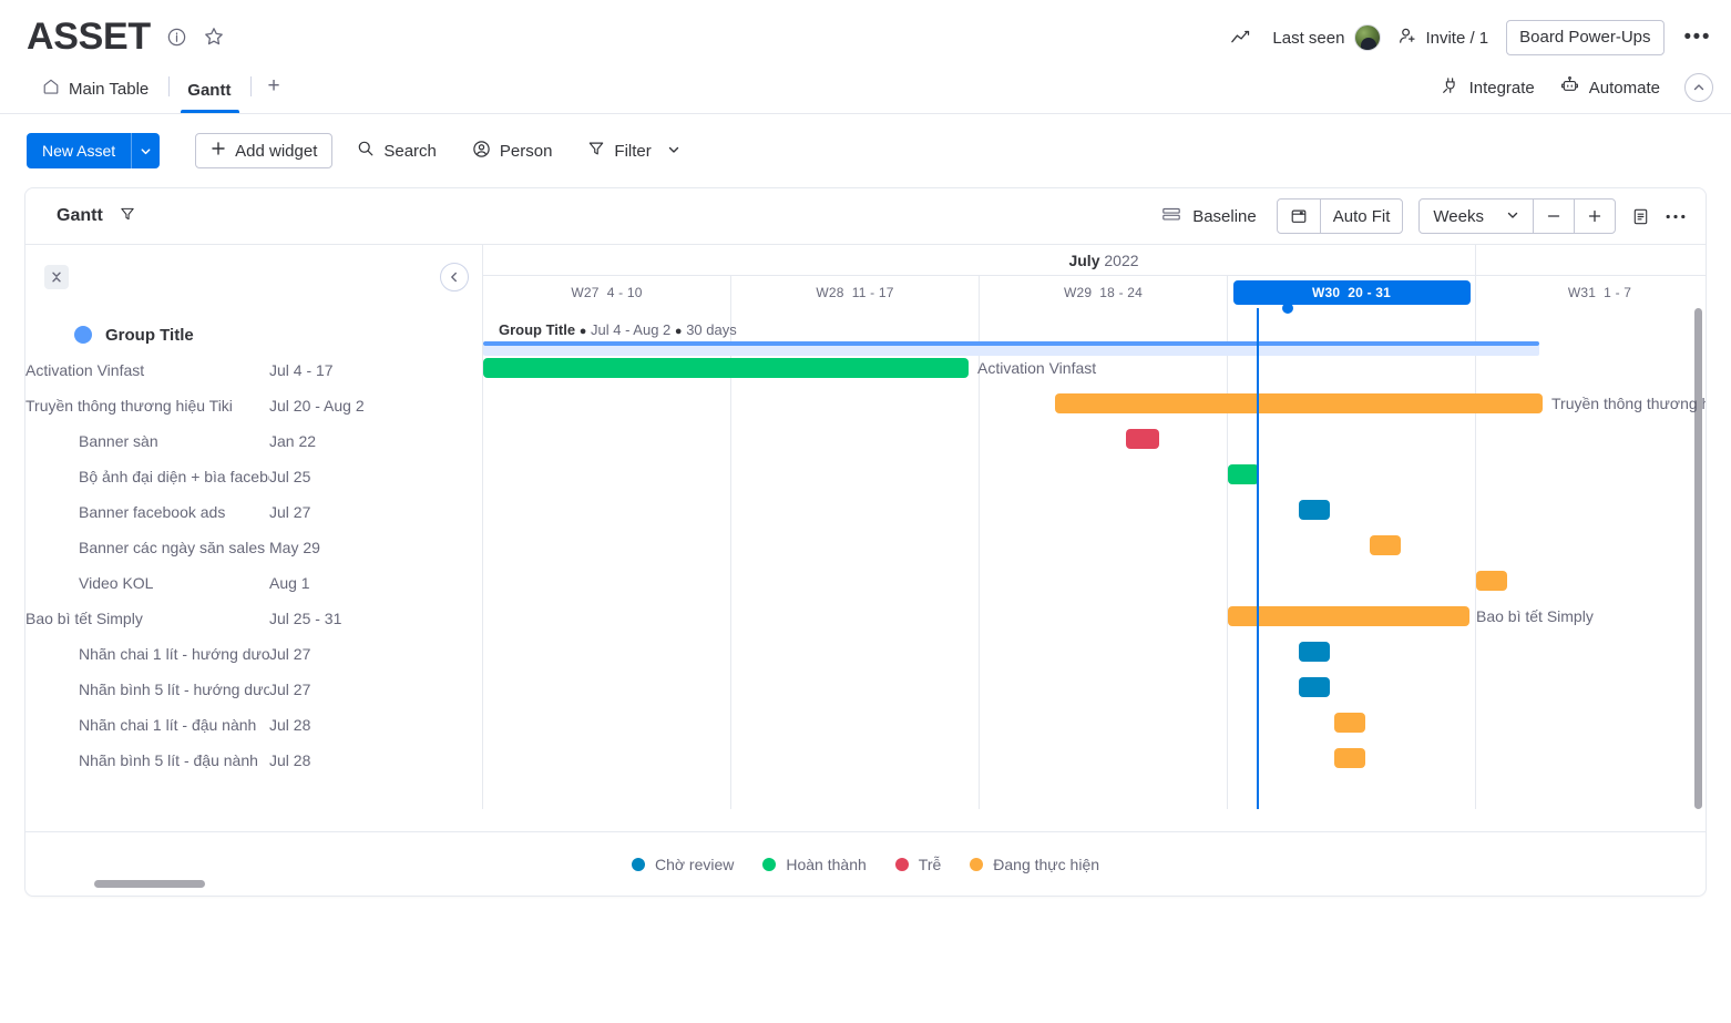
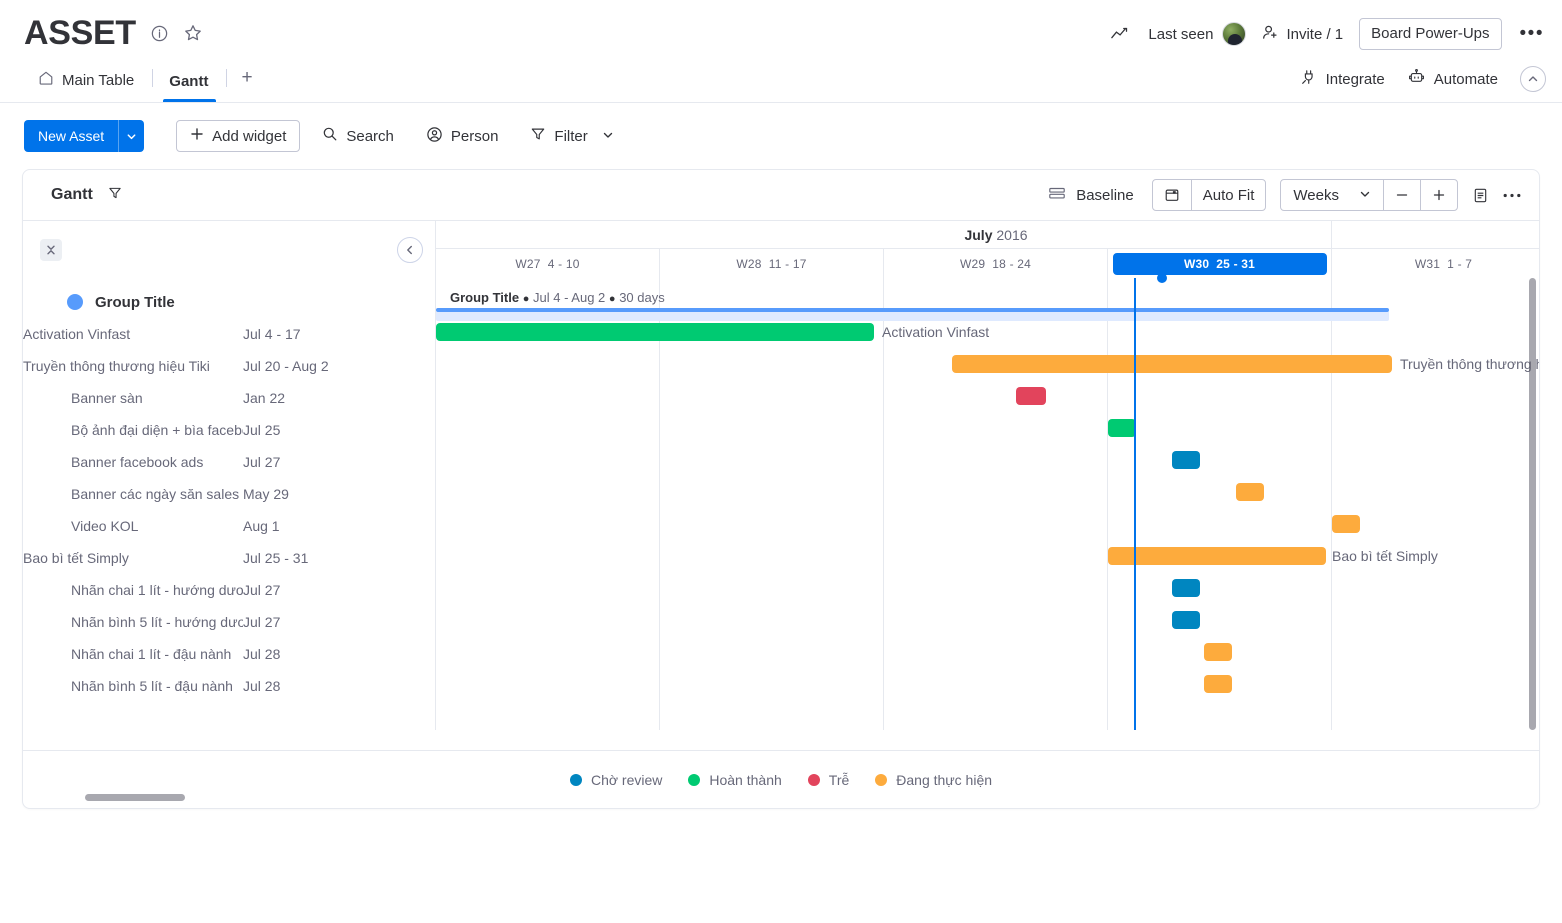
  ASSET
  Last seen
  Invite / 1
  Board Power-Ups
  •••
  Main Table
  Gantt
  +
  Integrate
  Automate
  New Asset
  Add widget
  Search
  Person
  Filter
  Gantt
  Baseline
  Auto Fit
  Weeks
- July 2022
+ July 2016
  W27
  4 - 10
  W28
  11 - 17
  W29
  18 - 24
- W30 20 - 31
+ W30 25 - 31
  W31
  1 - 7
  Group Title
  Activation Vinfast
  Jul 4 - 17
  Truyền thông thương hiệu Tiki
  Jul 20 - Aug 2
  Banner sàn
  Jan 22
  Bộ ảnh đại diện + bìa faceb
  Jul 25
  Banner facebook ads
  Jul 27
  Banner các ngày săn sales
  May 29
  Video KOL
  Aug 1
  Bao bì tết Simply
  Jul 25 - 31
  Nhãn chai 1 lít - hướng dươ
  Jul 27
  Nhãn bình 5 lít - hướng dươ
  Jul 27
  Nhãn chai 1 lít - đậu nành
  Jul 28
  Nhãn bình 5 lít - đậu nành
  Jul 28
  Group Title ● Jul 4 - Aug 2 ● 30 days
  Activation Vinfast
  Bao bì tết Simply
  Chờ review
  Hoàn thành
  Trễ
  Đang thực hiện
